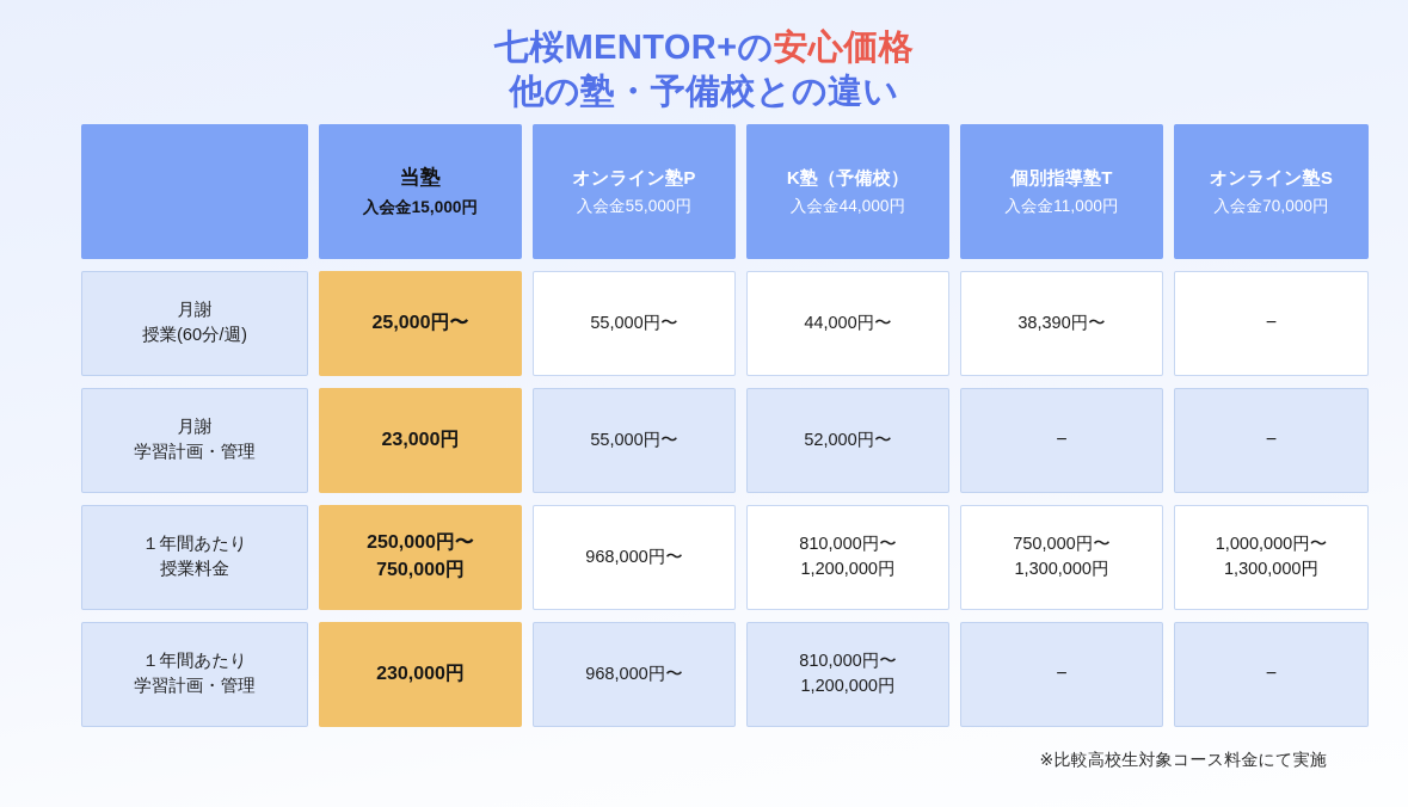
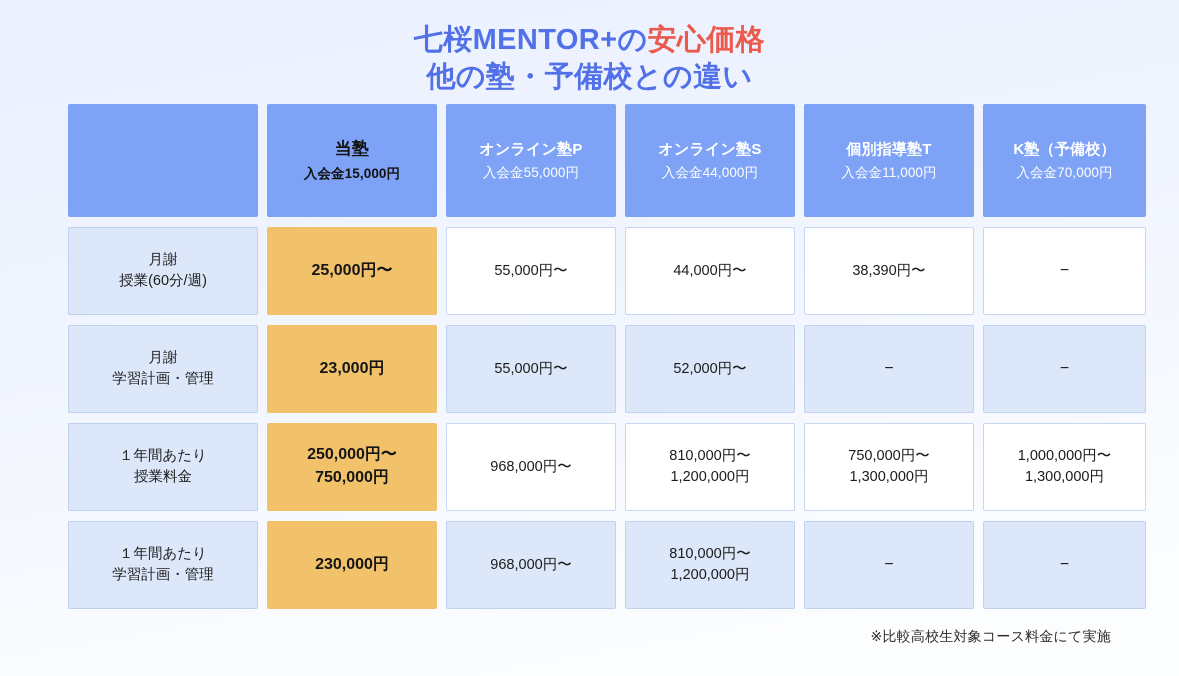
  七桜MENTOR+の安心価格
  他の塾・予備校との違い
  当塾
  入会金15,000円
  オンライン塾P
  入会金55,000円
- K塾（予備校）
+ オンライン塾S
  入会金44,000円
  個別指導塾T
  入会金11,000円
- オンライン塾S
+ K塾（予備校）
  入会金70,000円
  月謝
  授業(60分/週)
  25,000円〜
  55,000円〜
  44,000円〜
  38,390円〜
  −
  月謝
  学習計画・管理
  23,000円
  55,000円〜
  52,000円〜
  −
  −
  １年間あたり
  授業料金
  250,000円〜
  750,000円
  968,000円〜
  810,000円〜
  1,200,000円
  750,000円〜
  1,300,000円
  1,000,000円〜
  1,300,000円
  １年間あたり
  学習計画・管理
  230,000円
  968,000円〜
  810,000円〜
  1,200,000円
  −
  −
  ※比較高校生対象コース料金にて実施
